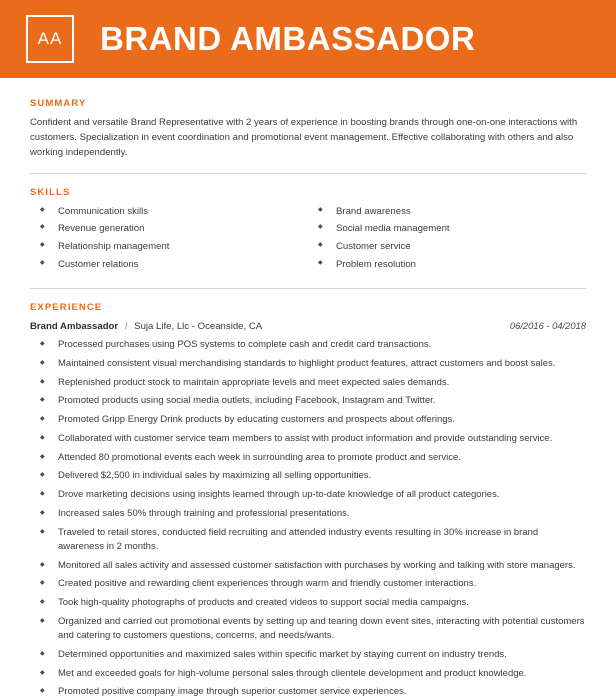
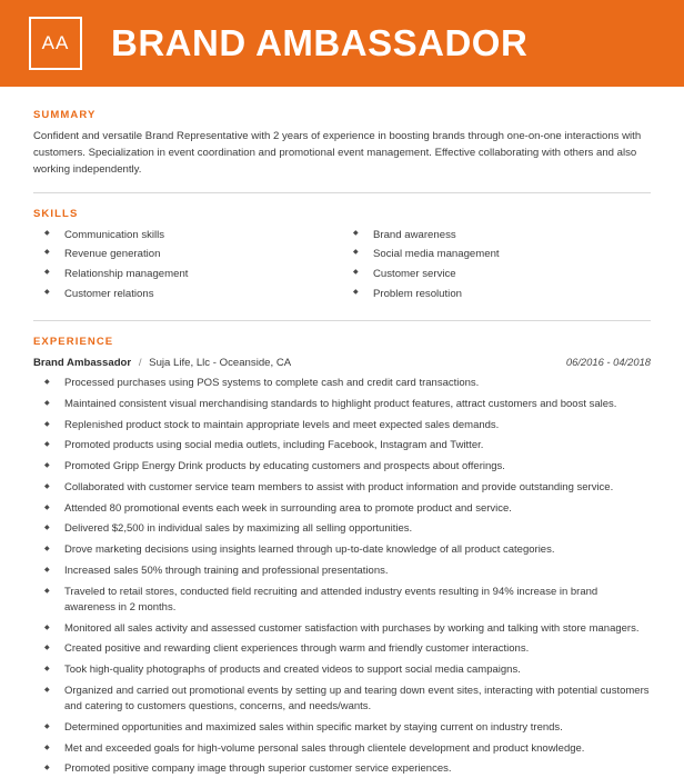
  AA
  BRAND AMBASSADOR
  SUMMARY
  Confident and versatile Brand Representative with 2 years of experience in boosting brands through one-on-one interactions with customers. Specialization in event coordination and promotional event management. Effective collaborating with others and also working independently.
  SKILLS
  Communication skills
  Revenue generation
  Relationship management
  Customer relations
  Brand awareness
  Social media management
  Customer service
  Problem resolution
  EXPERIENCE
  Brand Ambassador / Suja Life, Llc - Oceanside, CA
  06/2016 - 04/2018
  Processed purchases using POS systems to complete cash and credit card transactions.
  Maintained consistent visual merchandising standards to highlight product features, attract customers and boost sales.
  Replenished product stock to maintain appropriate levels and meet expected sales demands.
  Promoted products using social media outlets, including Facebook, Instagram and Twitter.
  Promoted Gripp Energy Drink products by educating customers and prospects about offerings.
  Collaborated with customer service team members to assist with product information and provide outstanding service.
  Attended 80 promotional events each week in surrounding area to promote product and service.
  Delivered $2,500 in individual sales by maximizing all selling opportunities.
  Drove marketing decisions using insights learned through up-to-date knowledge of all product categories.
  Increased sales 50% through training and professional presentations.
- Traveled to retail stores, conducted field recruiting and attended industry events resulting in 30% increase in brand awareness in 2 months.
+ Traveled to retail stores, conducted field recruiting and attended industry events resulting in 94% increase in brand awareness in 2 months.
  Monitored all sales activity and assessed customer satisfaction with purchases by working and talking with store managers.
  Created positive and rewarding client experiences through warm and friendly customer interactions.
  Took high-quality photographs of products and created videos to support social media campaigns.
  Organized and carried out promotional events by setting up and tearing down event sites, interacting with potential customers and catering to customers questions, concerns, and needs/wants.
  Determined opportunities and maximized sales within specific market by staying current on industry trends.
  Met and exceeded goals for high-volume personal sales through clientele development and product knowledge.
  Promoted positive company image through superior customer service experiences.
